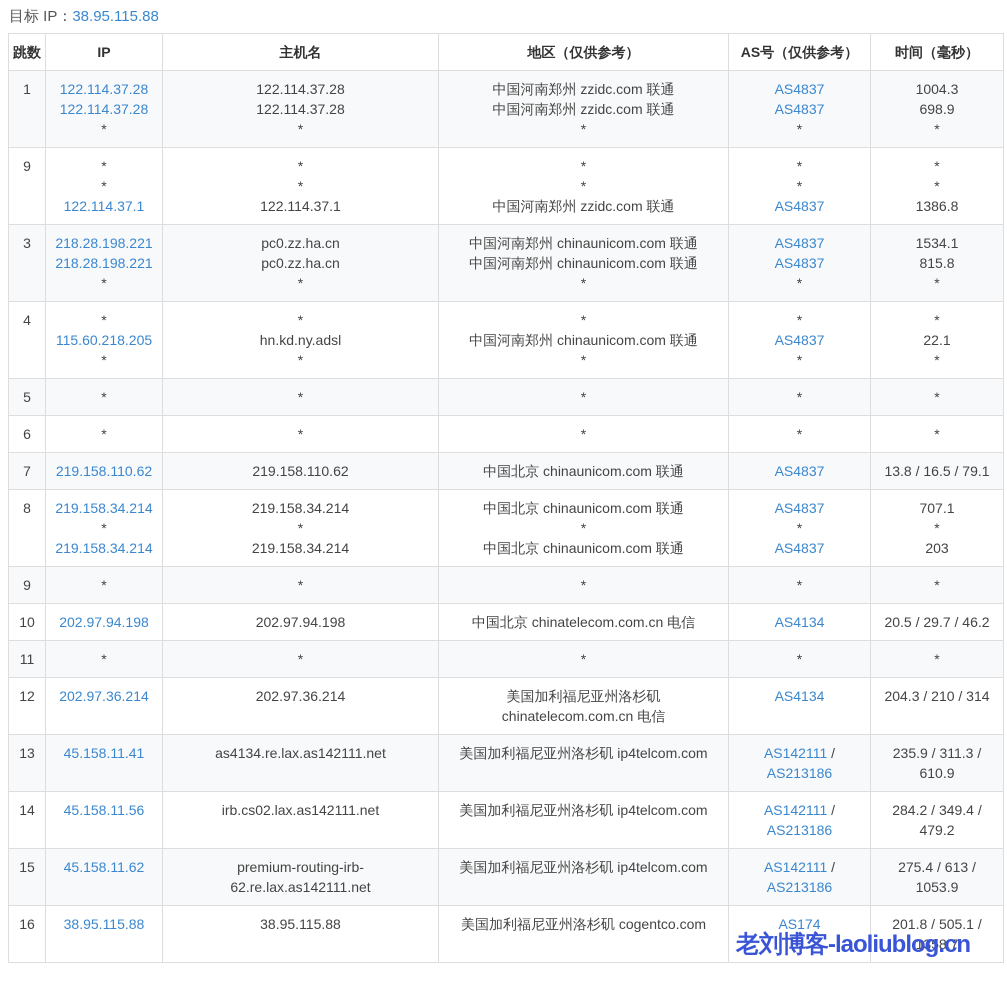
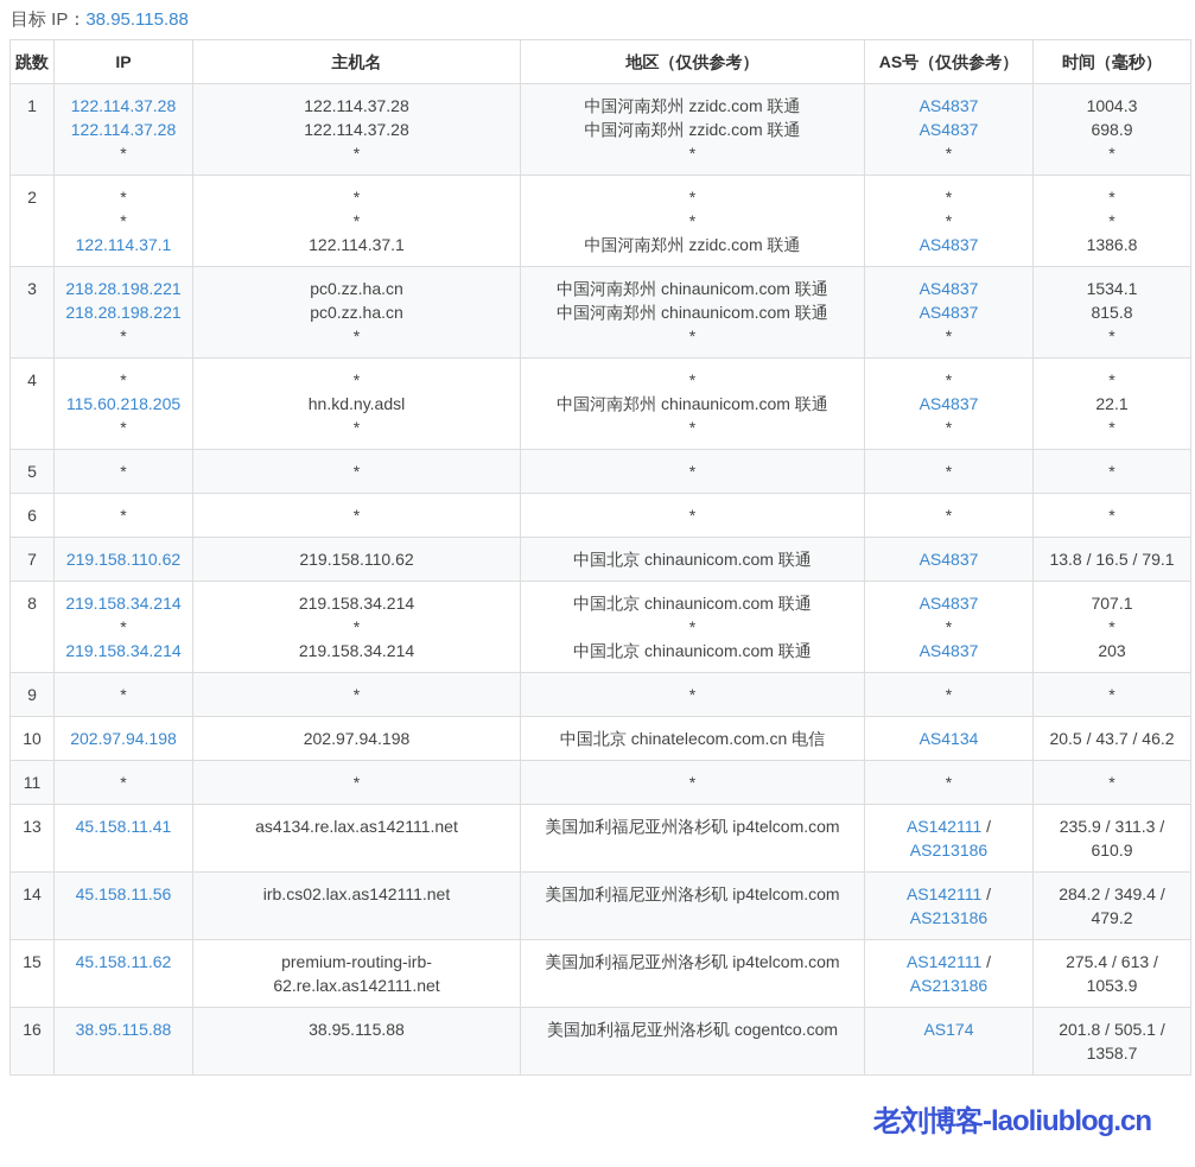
  目标 IP：38.95.115.88
  跳数	IP	主机名	地区（仅供参考）	AS号（仅供参考）	时间（毫秒）
  1	122.114.37.28122.114.37.28*	122.114.37.28122.114.37.28*	中国河南郑州 zzidc.com 联通中国河南郑州 zzidc.com 联通*	AS4837AS4837*	1004.3698.9*
- 9	**122.114.37.1	**122.114.37.1	**中国河南郑州 zzidc.com 联通	**AS4837	**1386.8
+ 2	**122.114.37.1	**122.114.37.1	**中国河南郑州 zzidc.com 联通	**AS4837	**1386.8
  3	218.28.198.221218.28.198.221*	pc0.zz.ha.cnpc0.zz.ha.cn*	中国河南郑州 chinaunicom.com 联通中国河南郑州 chinaunicom.com 联通*	AS4837AS4837*	1534.1815.8*
  4	*115.60.218.205*	*hn.kd.ny.adsl*	*中国河南郑州 chinaunicom.com 联通*	*AS4837*	*22.1*
  5	*	*	*	*	*
  6	*	*	*	*	*
  7	219.158.110.62	219.158.110.62	中国北京 chinaunicom.com 联通	AS4837	13.8 / 16.5 / 79.1
  8	219.158.34.214*219.158.34.214	219.158.34.214*219.158.34.214	中国北京 chinaunicom.com 联通*中国北京 chinaunicom.com 联通	AS4837*AS4837	707.1*203
  9	*	*	*	*	*
- 10	202.97.94.198	202.97.94.198	中国北京 chinatelecom.com.cn 电信	AS4134	20.5 / 29.7 / 46.2
+ 10	202.97.94.198	202.97.94.198	中国北京 chinatelecom.com.cn 电信	AS4134	20.5 / 43.7 / 46.2
  11	*	*	*	*	*
- 12	202.97.36.214	202.97.36.214	美国加利福尼亚州洛杉矶chinatelecom.com.cn 电信	AS4134	204.3 / 210 / 314
  13	45.158.11.41	as4134.re.lax.as142111.net	美国加利福尼亚州洛杉矶 ip4telcom.com	AS142111 /AS213186	235.9 / 311.3 /610.9
  14	45.158.11.56	irb.cs02.lax.as142111.net	美国加利福尼亚州洛杉矶 ip4telcom.com	AS142111 /AS213186	284.2 / 349.4 /479.2
  15	45.158.11.62	premium-routing-irb-62.re.lax.as142111.net	美国加利福尼亚州洛杉矶 ip4telcom.com	AS142111 /AS213186	275.4 / 613 /1053.9
  16	38.95.115.88	38.95.115.88	美国加利福尼亚州洛杉矶 cogentco.com	AS174	201.8 / 505.1 /1358.7
  老刘博客-laoliublog.cn
